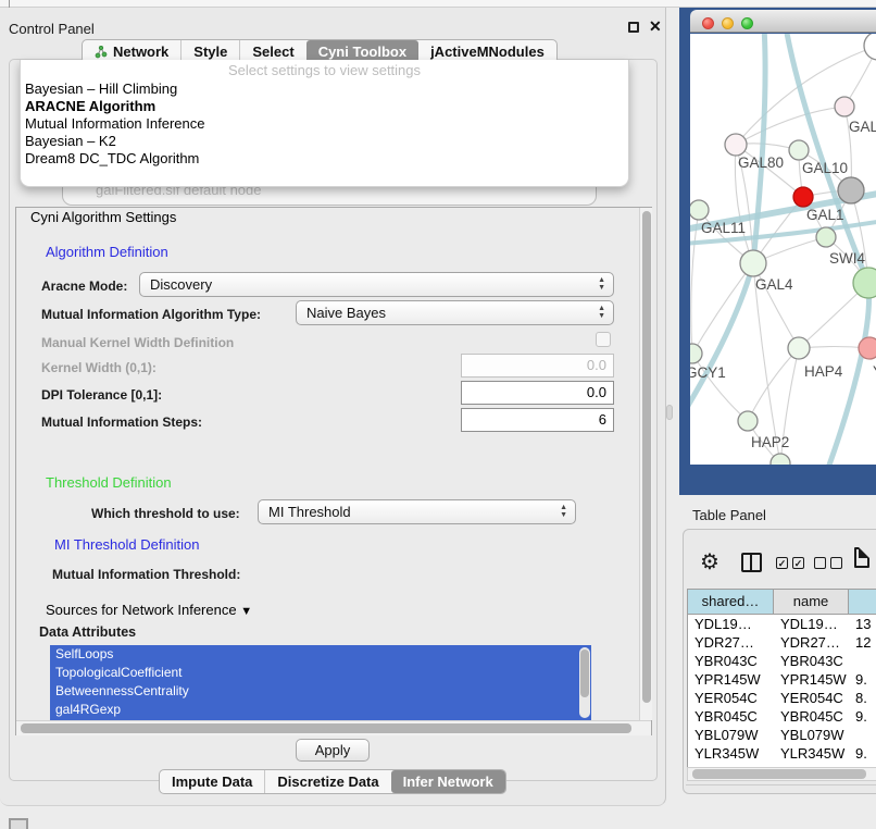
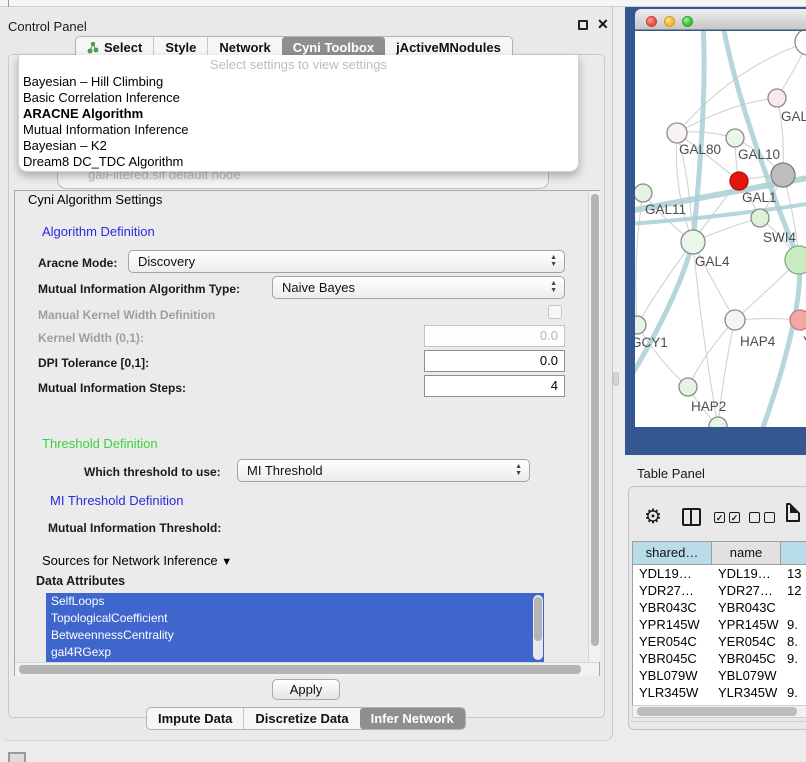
  Control Panel
  ✕
- Network
+ Select
  Style
- Select
+ Network
  Cyni Toolbox
  jActiveMNodules
  galFiltered.sif default node
  Select settings to view settings
  Bayesian – Hill Climbing
+ Basic Correlation Inference
  ARACNE Algorithm
  Mutual Information Inference
  Bayesian – K2
  Dream8 DC_TDC Algorithm
  Cyni Algorithm Settings
  Algorithm Definition
  Aracne Mode:
  Discovery
  Mutual Information Algorithm Type:
  Naive Bayes
  Manual Kernel Width Definition
  Kernel Width (0,1):
  0.0
  DPI Tolerance [0,1]:
  0.0
  Mutual Information Steps:
- 6
+ 4
  Threshold Definition
  Which threshold to use:
  MI Threshold
  MI Threshold Definition
  Mutual Information Threshold:
  Sources for Network Inference ▼
  Data Attributes
  SelfLoops
  TopologicalCoefficient
  BetweennessCentrality
  gal4RGexp
  Apply
  Impute Data
  Discretize Data
  Infer Network
  GAL
  GAL80
  GAL10
  GAL1
  GAL11
  SWI4
  GAL4
  GCY1
  HAP4
  HAP2
  Table Panel
  ⚙
  ✓
  ✓
  shared…
  name
  YDL19…
  YDL19…
  13
  YDR27…
  YDR27…
  12
  YBR043C
  YBR043C
  YPR145W
  YPR145W
  9.
  YER054C
  YER054C
  8.
  YBR045C
  YBR045C
  9.
  YBL079W
  YBL079W
  YLR345W
  YLR345W
  9.
